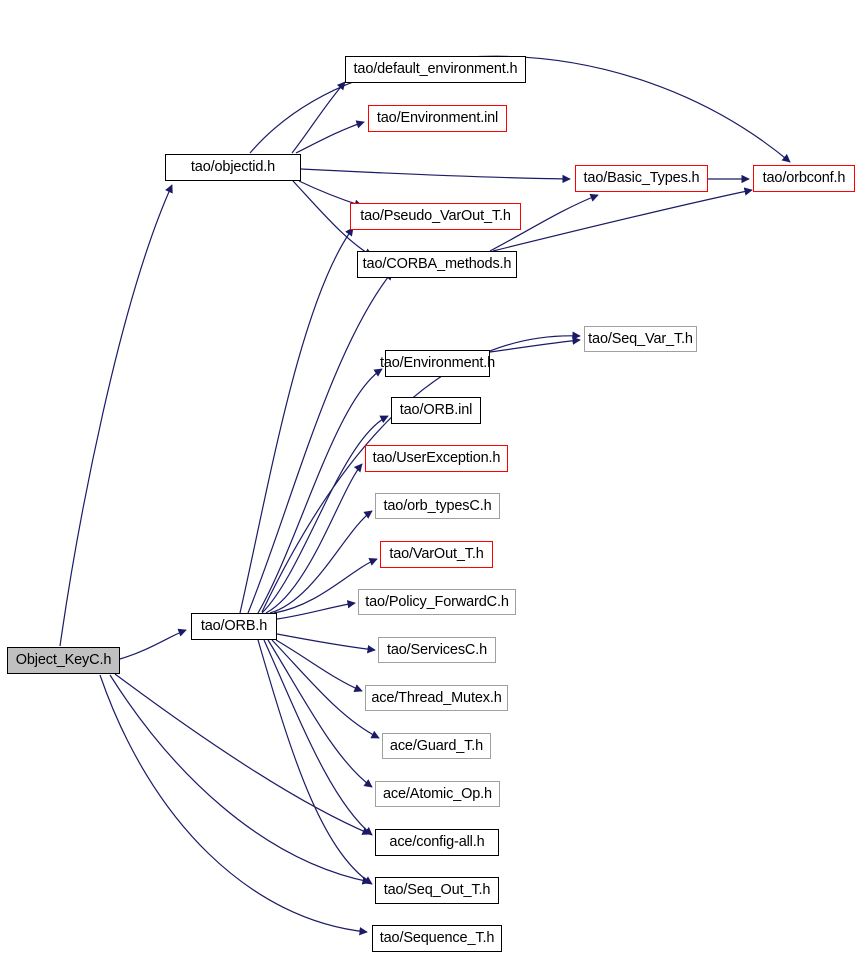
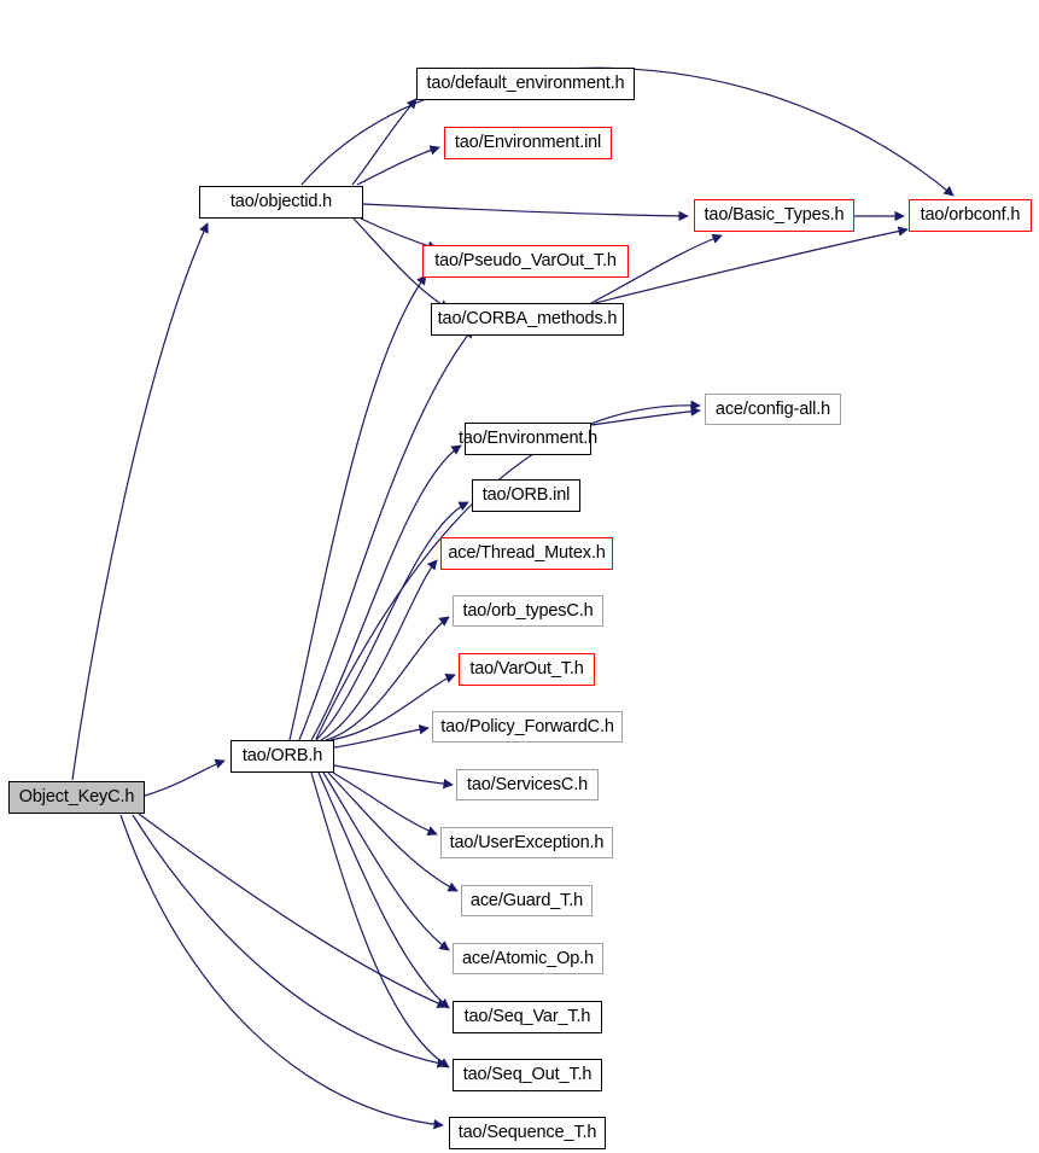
  Object_KeyC.h
  tao/objectid.h
  tao/default_environment.h
  tao/Environment.inl
  tao/Basic_Types.h
  tao/orbconf.h
  tao/Pseudo_VarOut_T.h
  tao/CORBA_methods.h
- tao/Seq_Var_T.h
+ ace/config-all.h
  tao/Environment.h
  tao/ORB.inl
- tao/UserException.h
+ ace/Thread_Mutex.h
  tao/orb_typesC.h
  tao/VarOut_T.h
  tao/Policy_ForwardC.h
  tao/ORB.h
  tao/ServicesC.h
- ace/Thread_Mutex.h
+ tao/UserException.h
  ace/Guard_T.h
  ace/Atomic_Op.h
- ace/config-all.h
+ tao/Seq_Var_T.h
  tao/Seq_Out_T.h
  tao/Sequence_T.h
